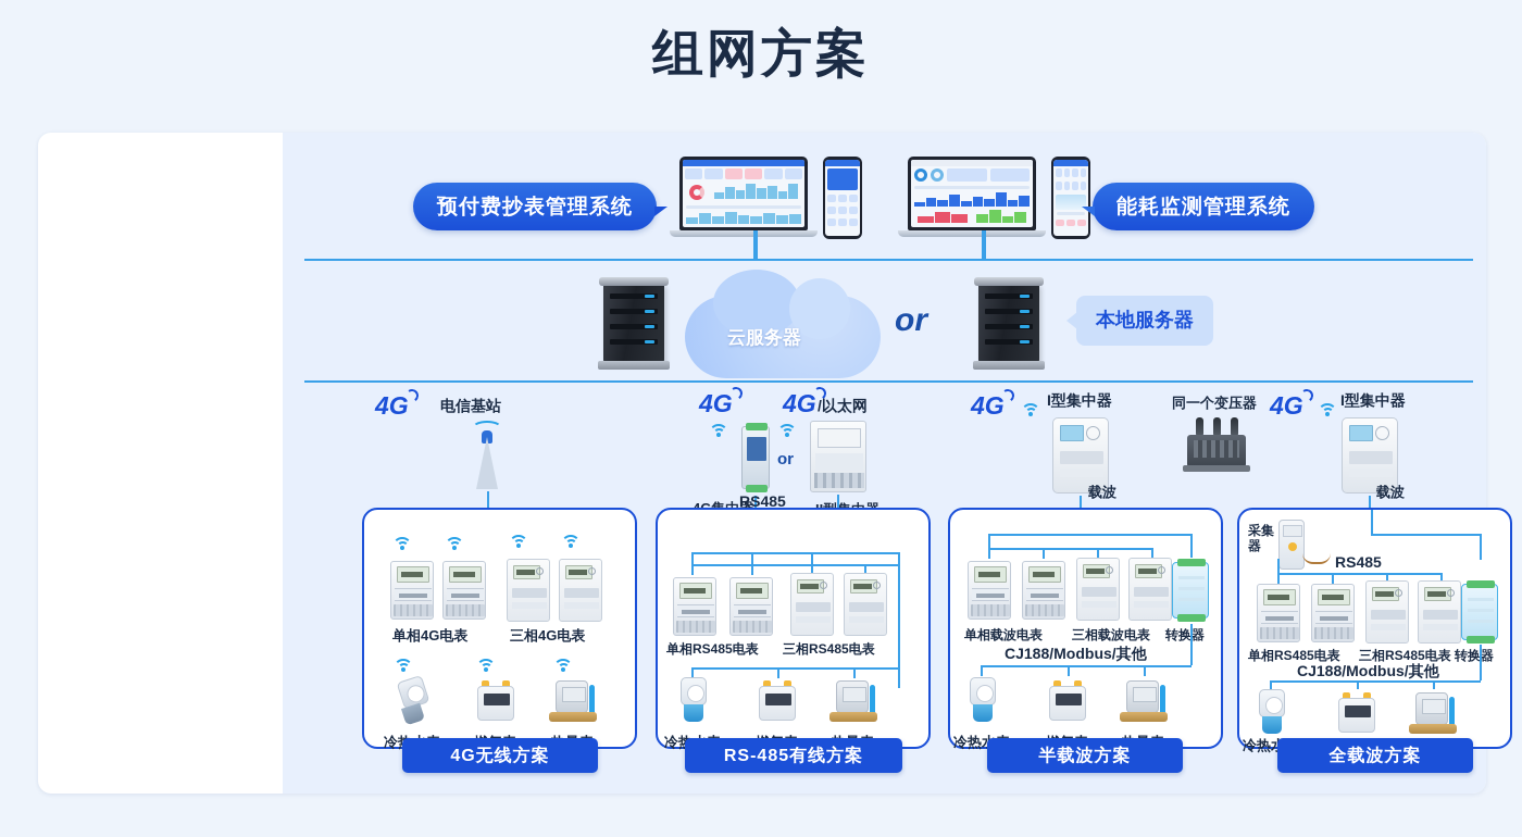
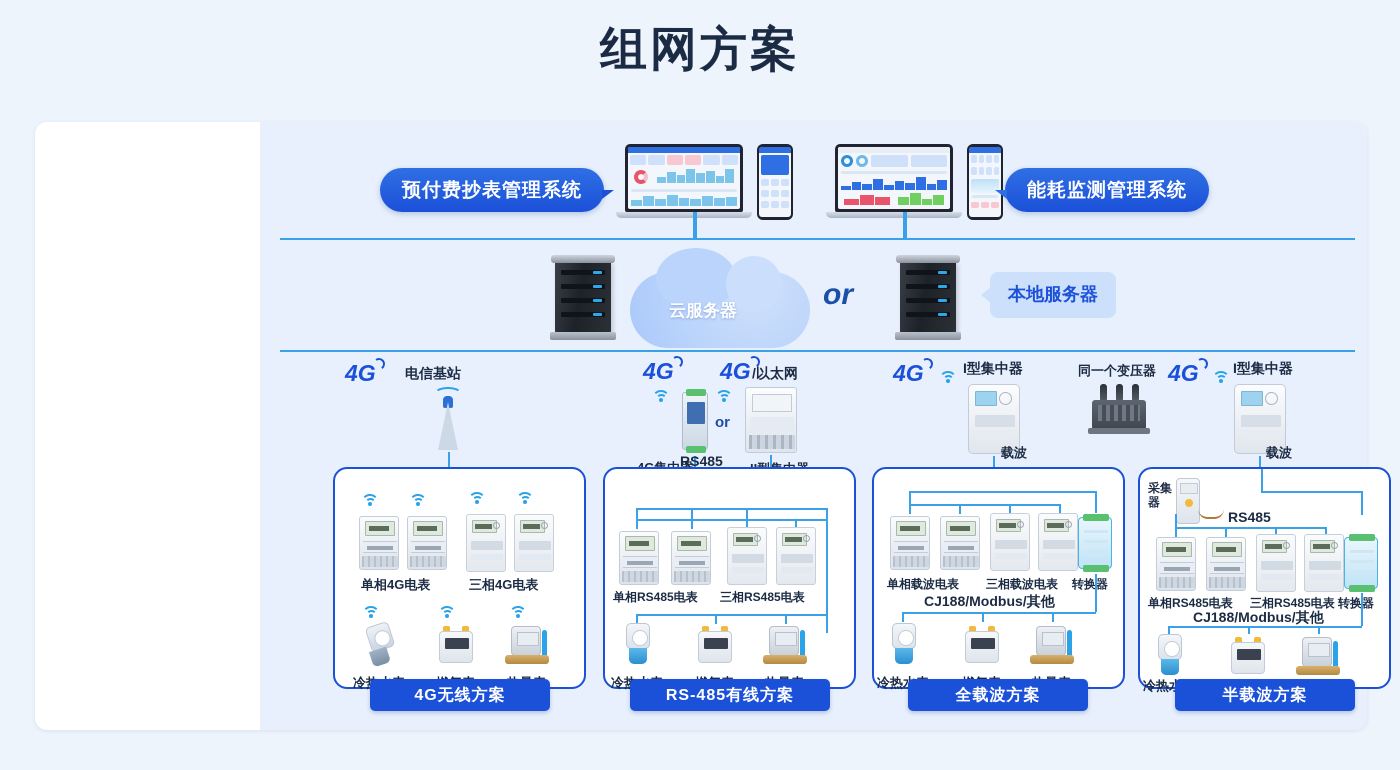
  组网方案
  预付费抄表管理系统
  能耗监测管理系统
  云服务器
  or
  本地服务器
  4G
  电信基站
  4G
  4G
  /以太网
  or
  4G
  I型集中器
  载波
  同一个变压器
  4G
  I型集中器
  载波
  单相4G电表
  三相4G电表
  4G无线方案
  单相RS485电表
  三相RS485电表
  RS485
  RS-485有线方案
  单相载波电表
  三相载波电表
  转换器
  CJ188/Modbus/其他
- 半载波方案
+ 全载波方案
  采集器
  RS485
  单相RS485电表
  三相RS485电表
  转换器
  CJ188/Modbus/其他
- 全载波方案
+ 半载波方案
